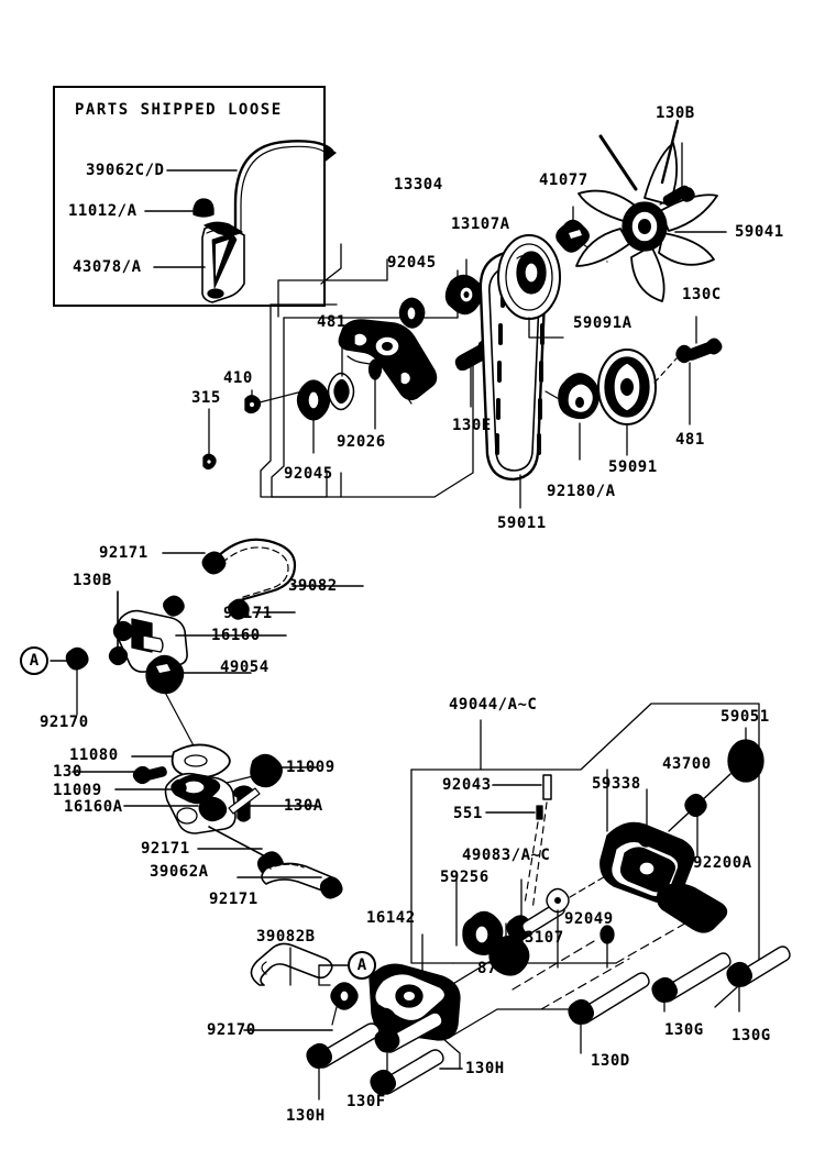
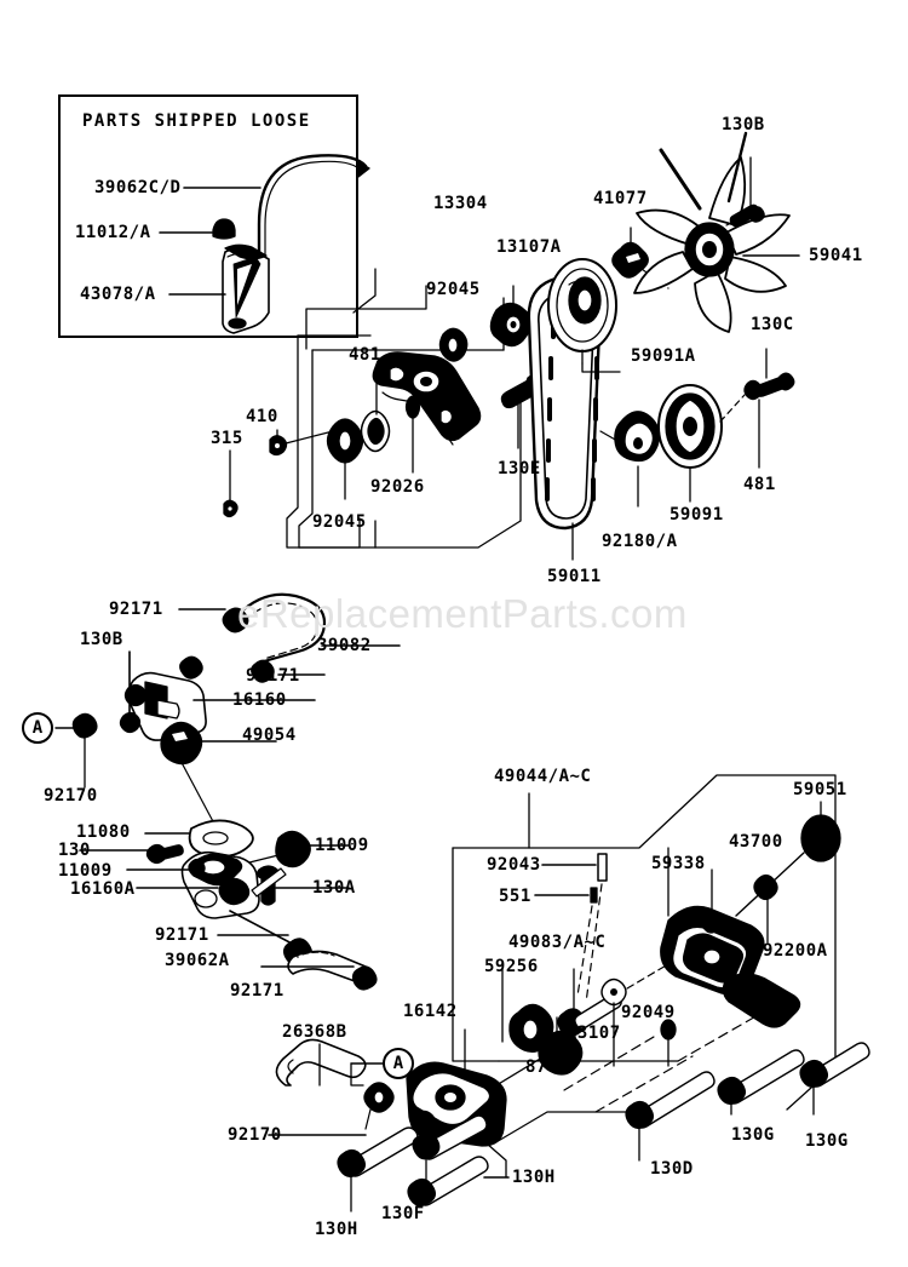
  PARTS SHIPPED LOOSE
+ eReplacementParts.com
  A
  A
  39062C/D
  11012/A
  43078/A
  13304
  13107A
  92045
  41077
  130B
  59041
  130C
  59091A
  481
  410
  315
  92045
  92026
  130E
  59011
  92180/A
  59091
  481
  92171
  130B
  39082
  92171
  16160
  49054
  92170
  11080
  130
  11009
  16160A
  11009
  130A
  92171
  39062A
  92171
  49044/A~C
  92043
  551
  49083/A~C
  59256
  59338
  43700
  59051
  92200A
- 39082B
+ 26368B
  16142
  870
  92170
  130H
  130F
  130H
  92049
  13107
  130D
  130G
  130G
